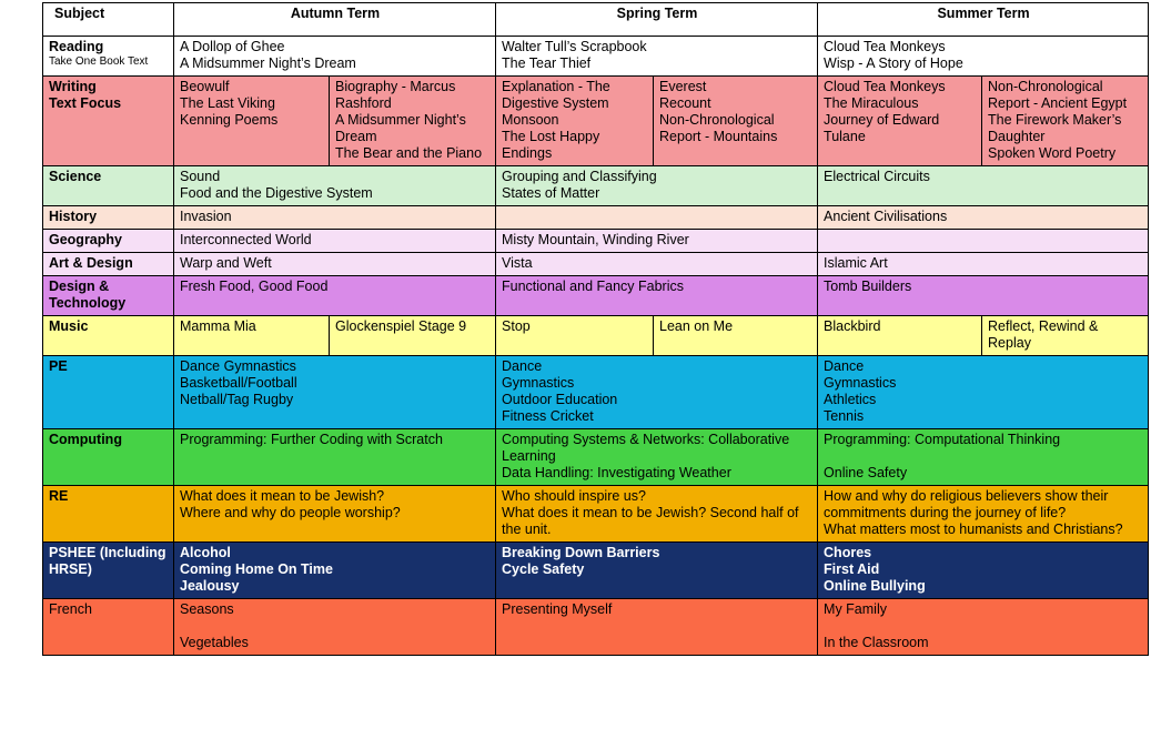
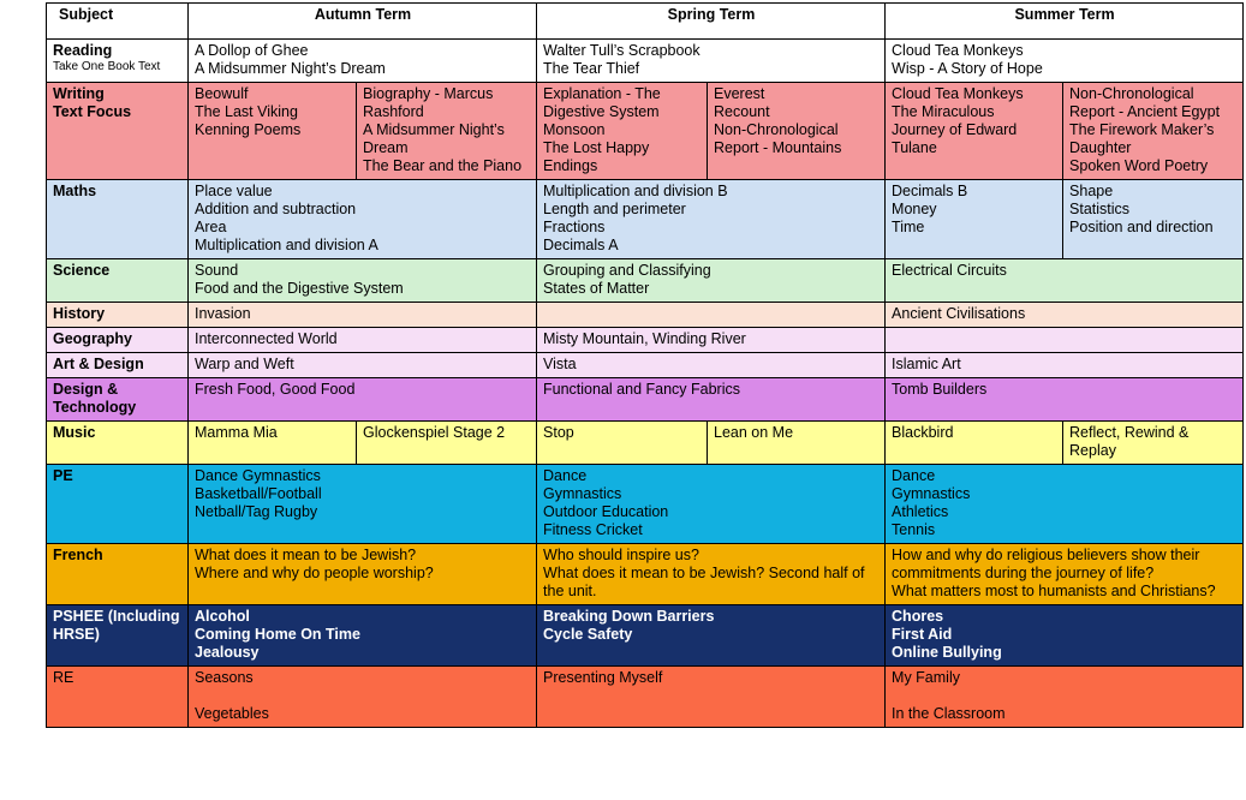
  Subject	Autumn Term	Spring Term	Summer Term
  Reading Take One Book Text	A Dollop of GheeA Midsummer Night’s Dream	Walter Tull’s ScrapbookThe Tear Thief	Cloud Tea MonkeysWisp - A Story of Hope
  WritingText Focus	BeowulfThe Last VikingKenning Poems	Biography - Marcus RashfordA Midsummer Night’s DreamThe Bear and the Piano	Explanation - The Digestive SystemMonsoonThe Lost Happy Endings	EverestRecountNon-Chronological Report - Mountains	Cloud Tea MonkeysThe MiraculousJourney of Edward Tulane	Non-Chronological Report - Ancient EgyptThe Firework Maker’s DaughterSpoken Word Poetry
+ Maths	Place valueAddition and subtractionAreaMultiplication and division A	Multiplication and division BLength and perimeterFractionsDecimals A	Decimals BMoneyTime	ShapeStatisticsPosition and direction
  Science	SoundFood and the Digestive System	Grouping and ClassifyingStates of Matter	Electrical Circuits
  History	Invasion		Ancient Civilisations
  Geography	Interconnected World	Misty Mountain, Winding River
  Art & Design	Warp and Weft	Vista	Islamic Art
  Design & Technology	Fresh Food, Good Food	Functional and Fancy Fabrics	Tomb Builders
- Music	Mamma Mia	Glockenspiel Stage 9	Stop	Lean on Me	Blackbird	Reflect, Rewind & Replay
+ Music	Mamma Mia	Glockenspiel Stage 2	Stop	Lean on Me	Blackbird	Reflect, Rewind & Replay
  PE	Dance GymnasticsBasketball/FootballNetball/Tag Rugby	DanceGymnasticsOutdoor EducationFitness Cricket	DanceGymnasticsAthleticsTennis
- Computing	Programming: Further Coding with Scratch	Computing Systems & Networks: Collaborative LearningData Handling: Investigating Weather	Programming: Computational Thinking Online Safety
- RE	What does it mean to be Jewish?Where and why do people worship?	Who should inspire us?What does it mean to be Jewish? Second half of the unit.	How and why do religious believers show their commitments during the journey of life?What matters most to humanists and Christians?
+ French	What does it mean to be Jewish?Where and why do people worship?	Who should inspire us?What does it mean to be Jewish? Second half of the unit.	How and why do religious believers show their commitments during the journey of life?What matters most to humanists and Christians?
  PSHEE (Including HRSE)	AlcoholComing Home On TimeJealousy	Breaking Down BarriersCycle Safety	ChoresFirst AidOnline Bullying
- French	Seasons Vegetables	Presenting Myself	My Family In the Classroom
+ RE	Seasons Vegetables	Presenting Myself	My Family In the Classroom
